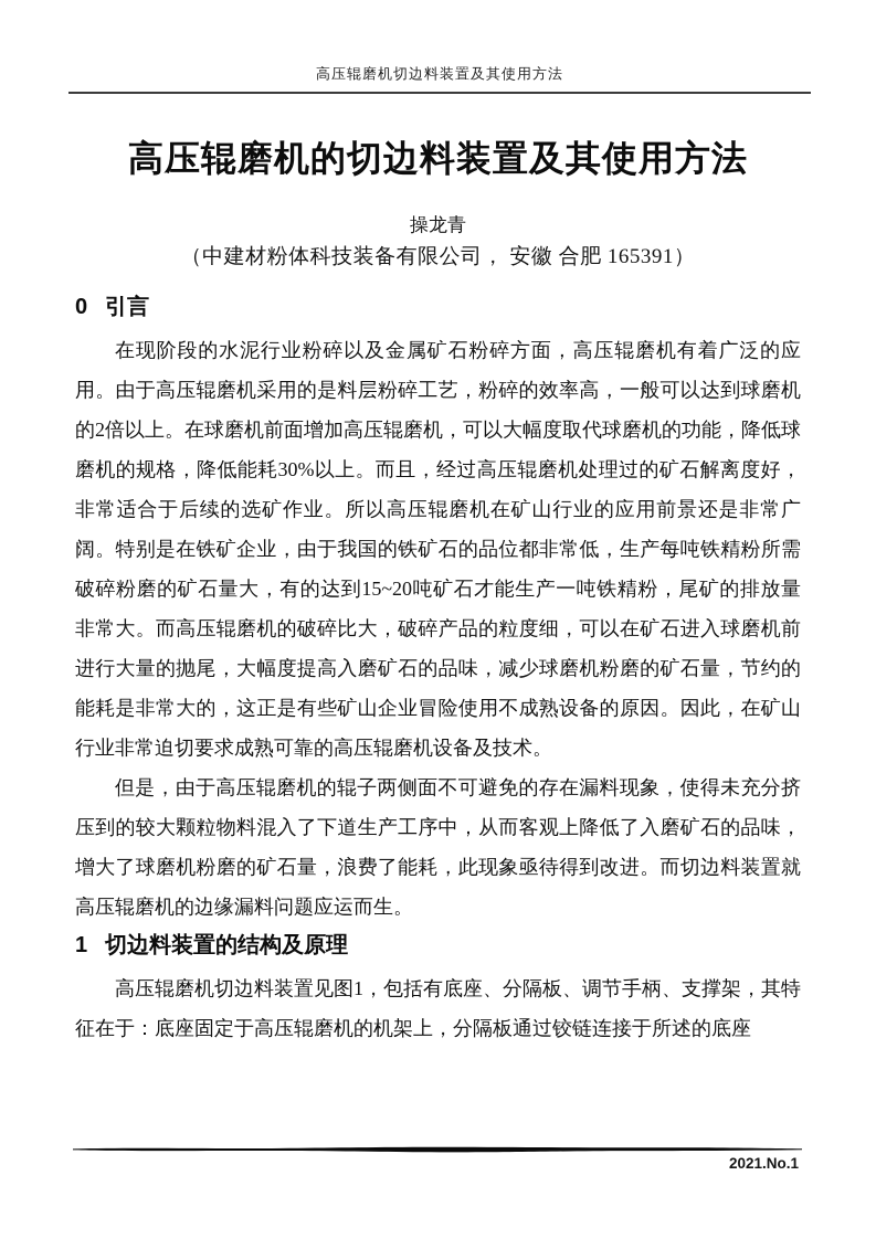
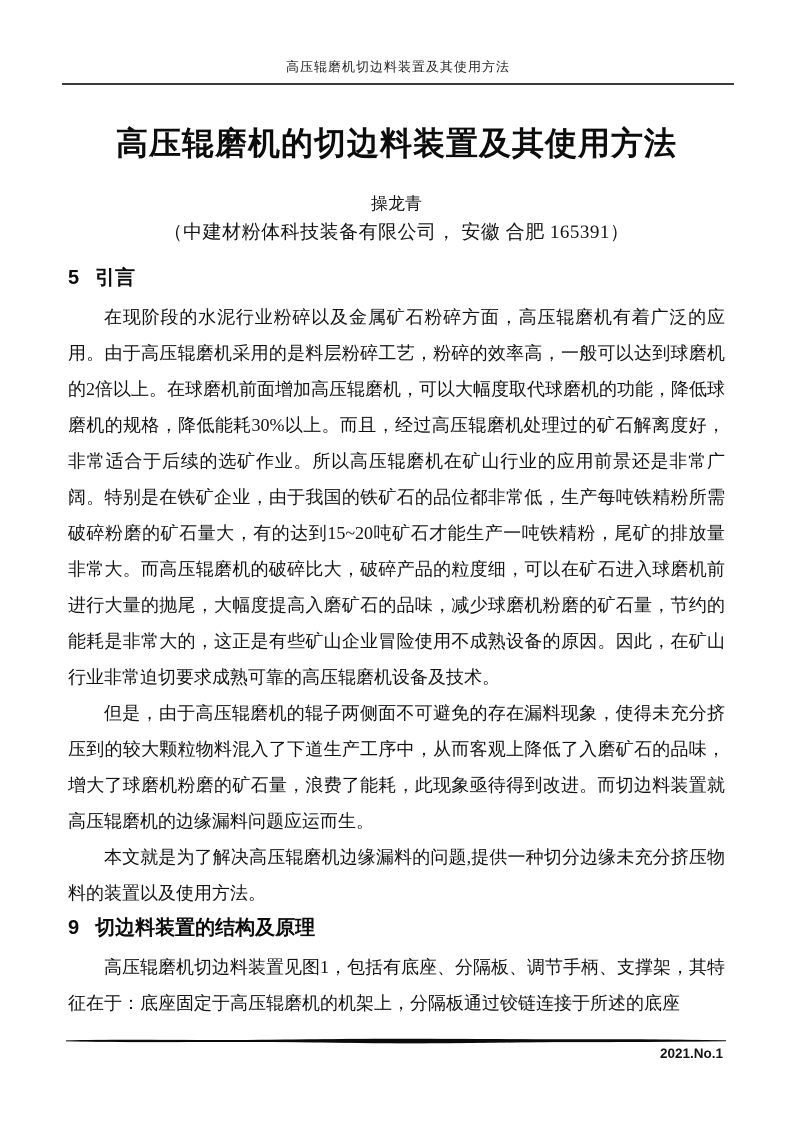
  高压辊磨机切边料装置及其使用方法
  高压辊磨机的切边料装置及其使用方法
  操龙青
  （中建材粉体科技装备有限公司， 安徽 合肥 165391）
- 0 引言
+ 5 引言
  在现阶段的水泥行业粉碎以及金属矿石粉碎方面，高压辊磨机有着广泛的应用。由于高压辊磨机采用的是料层粉碎工艺，粉碎的效率高，一般可以达到球磨机的2倍以上。在球磨机前面增加高压辊磨机，可以大幅度取代球磨机的功能，降低球磨机的规格，降低能耗30%以上。而且，经过高压辊磨机处理过的矿石解离度好，非常适合于后续的选矿作业。所以高压辊磨机在矿山行业的应用前景还是非常广阔。特别是在铁矿企业，由于我国的铁矿石的品位都非常低，生产每吨铁精粉所需破碎粉磨的矿石量大，有的达到15~20吨矿石才能生产一吨铁精粉，尾矿的排放量非常大。而高压辊磨机的破碎比大，破碎产品的粒度细，可以在矿石进入球磨机前进行大量的抛尾，大幅度提高入磨矿石的品味，减少球磨机粉磨的矿石量，节约的能耗是非常大的，这正是有些矿山企业冒险使用不成熟设备的原因。因此，在矿山行业非常迫切要求成熟可靠的高压辊磨机设备及技术。
  但是，由于高压辊磨机的辊子两侧面不可避免的存在漏料现象，使得未充分挤压到的较大颗粒物料混入了下道生产工序中，从而客观上降低了入磨矿石的品味，增大了球磨机粉磨的矿石量，浪费了能耗，此现象亟待得到改进。而切边料装置就高压辊磨机的边缘漏料问题应运而生。
+ 本文就是为了解决高压辊磨机边缘漏料的问题,提供一种切分边缘未充分挤压物料的装置以及使用方法。
- 1 切边料装置的结构及原理
+ 9 切边料装置的结构及原理
  高压辊磨机切边料装置见图1，包括有底座、分隔板、调节手柄、支撑架，其特征在于：底座固定于高压辊磨机的机架上，分隔板通过铰链连接于所述的底座
  2021.No.1
